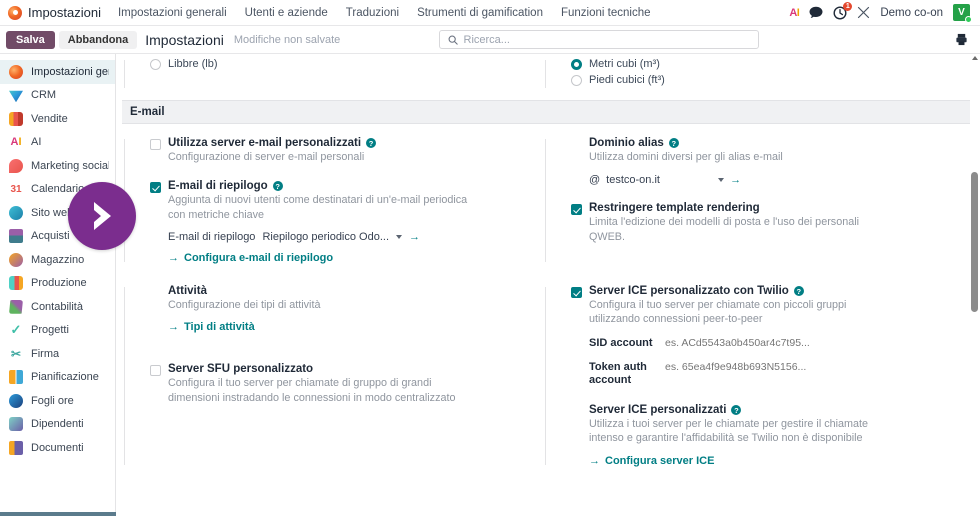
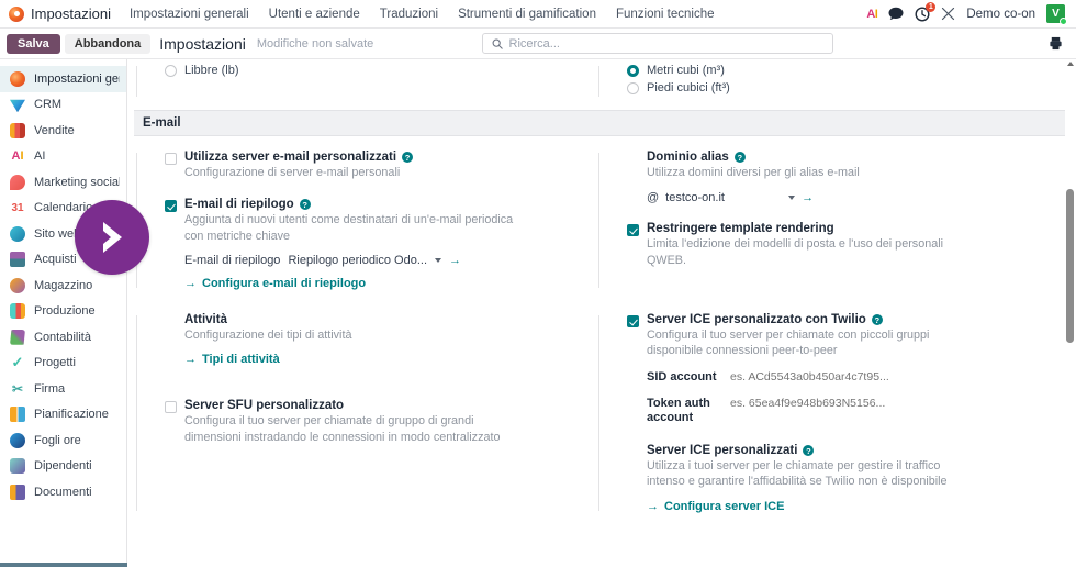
  Impostazioni
  Impostazioni generali
  Utenti e aziende
  Traduzioni
  Strumenti di gamification
  Funzioni tecniche
  AI
  Demo co-on
  V
  Salva
  Abbandona
  Impostazioni
  Modifiche non salvate
  Ricerca...
  Impostazioni ge
  CRM
  Vendite
  A
  I
  AI
  Marketing socia
  31
  Calendari
  Sito we
  Acquisti
  Magazzino
  Produzione
  Contabilità
  ✓
  Progetti
  ✂
  Firma
  Pianificazione
  Fogli ore
  Dipendenti
  Documenti
  Libbre (lb)
  Metri cubi (m³)
  Piedi cubici (ft³)
  E-mail
  Utilizza server e-mail personalizzati
  ?
  Configurazione di server e-mail personali
  E-mail di riepilogo
  ?
  Aggiunta di nuovi utenti come destinatari di un'e-mail periodica con metriche chiave
  E-mail di riepilogo
  Riepilogo periodico Odo...
  →
  →
  Configura e-mail di riepilogo
  Dominio alias
  ?
  Utilizza domini diversi per gli alias e-mail
  @
  testco-on.it
  →
  Restringere template rendering
  Limita l'edizione dei modelli di posta e l'uso dei personali QWEB.
  Attività
  Configurazione dei tipi di attività
  →
  Tipi di attività
  Server SFU personalizzato
  Configura il tuo server per chiamate di gruppo di grandi dimensioni instradando le connessioni in modo centralizzato
  Server ICE personalizzato con Twilio
  ?
- Configura il tuo server per chiamate con piccoli gruppi utilizzando connessioni peer-to-peer
+ Configura il tuo server per chiamate con piccoli gruppi disponibile connessioni peer-to-peer
  SID account
  es. ACd5543a0b450ar4c7t95...
  Token auth account
  es. 65ea4f9e948b693N5156...
  Server ICE personalizzati
  ?
- Utilizza i tuoi server per le chiamate per gestire il chiamate intenso e garantire l'affidabilità se Twilio non è disponibile
+ Utilizza i tuoi server per le chiamate per gestire il traffico intenso e garantire l'affidabilità se Twilio non è disponibile
  →
  Configura server ICE
